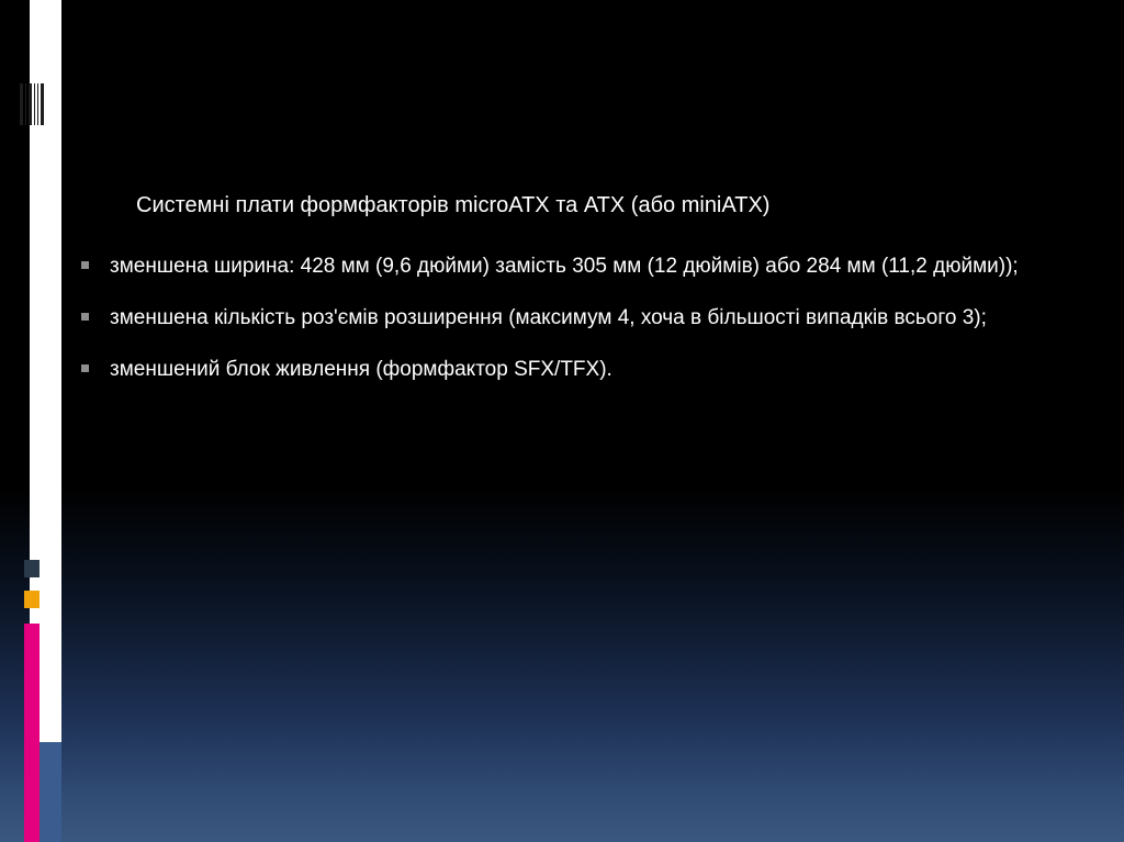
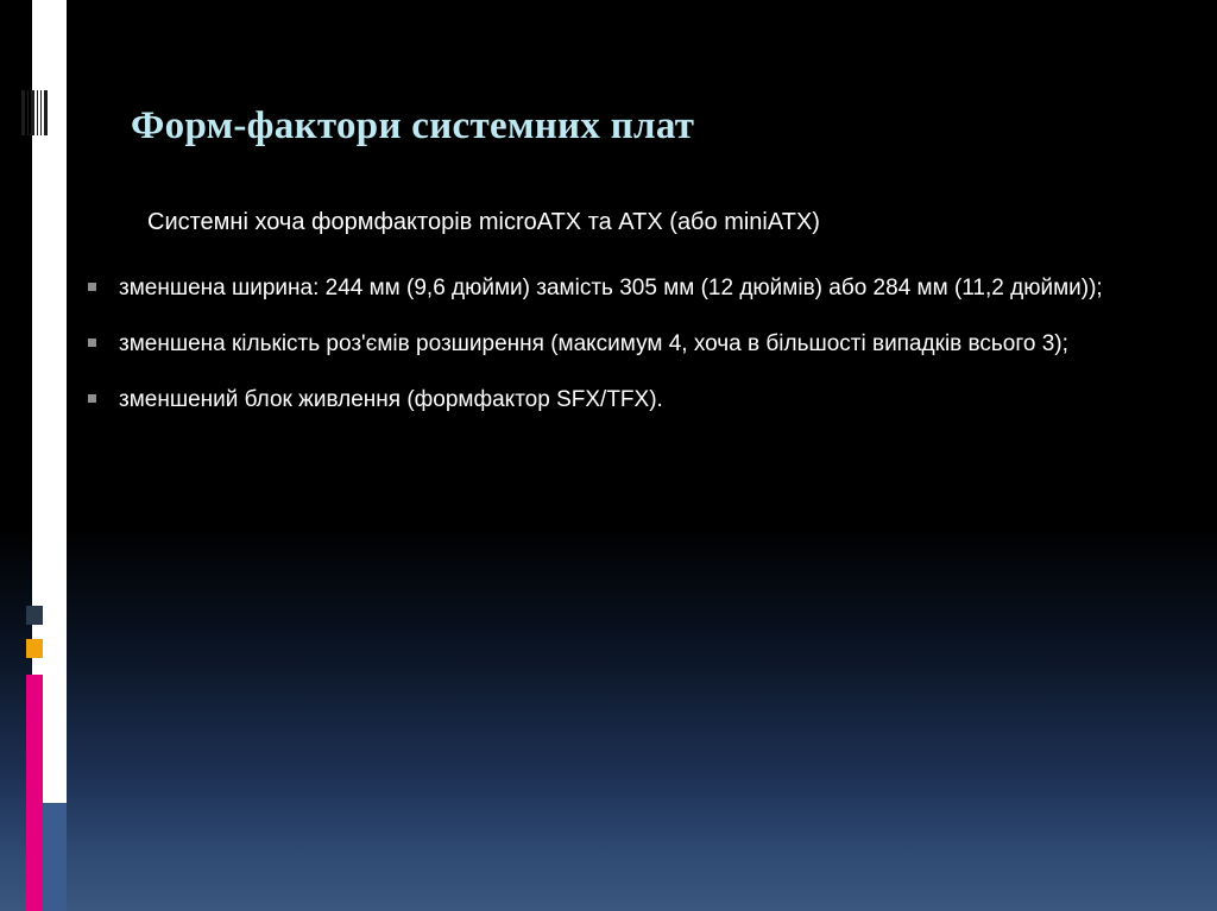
+ Форм-фактори системних плат
- Системні плати формфакторів microATX та ATX (або miniATX)
+ Системні хоча формфакторів microATX та ATX (або miniATX)
- зменшена ширина: 428 мм (9,6 дюйми) замість 305 мм (12 дюймів) або 284 мм (11,2 дюйми));
+ зменшена ширина: 244 мм (9,6 дюйми) замість 305 мм (12 дюймів) або 284 мм (11,2 дюйми));
  зменшена кількість роз'ємів розширення (максимум 4, хоча в більшості випадків всього 3);
  зменшений блок живлення (формфактор SFX/TFX).
